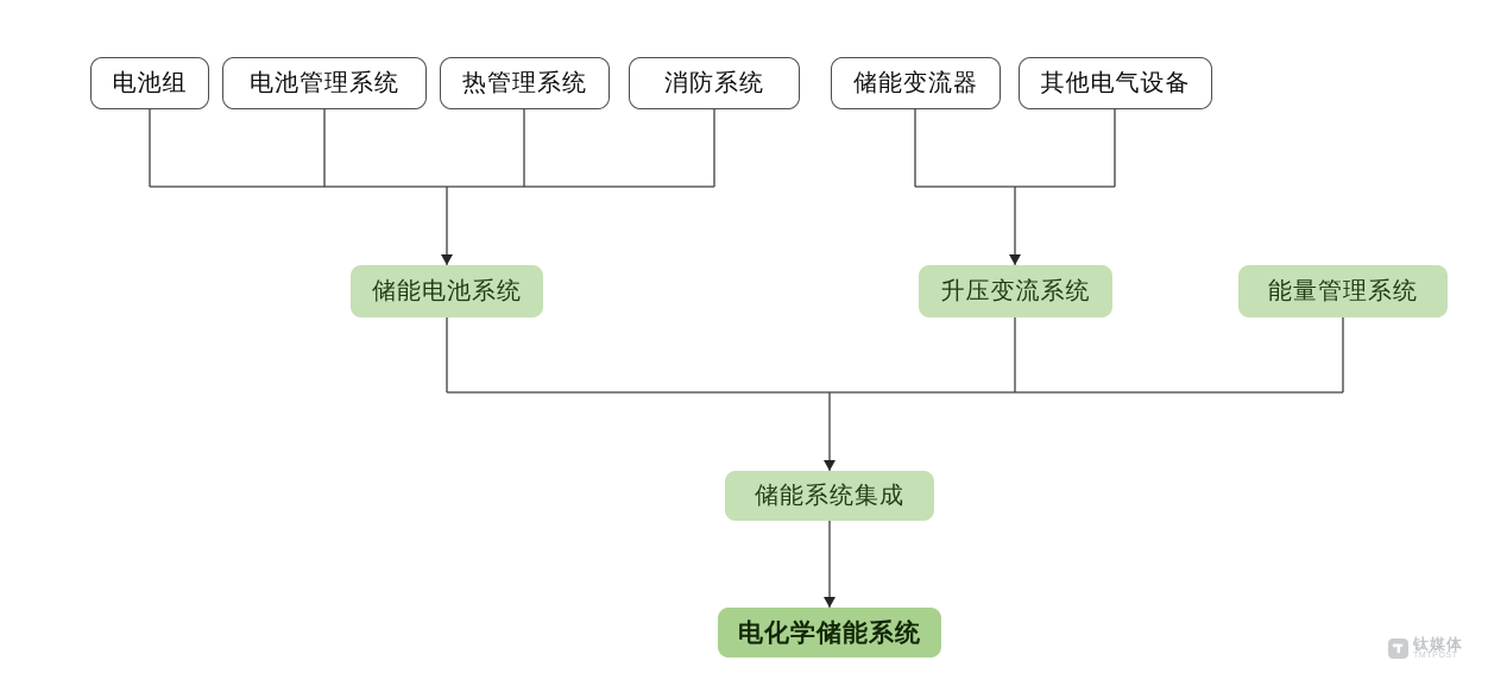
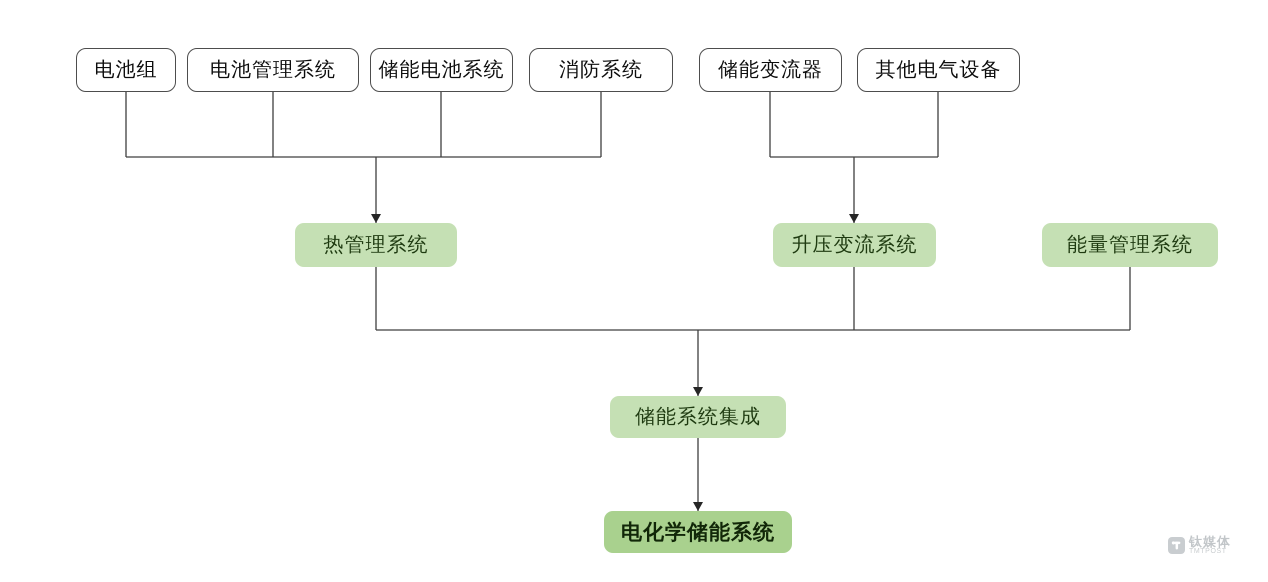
  电池组
  电池管理系统
- 热管理系统
+ 储能电池系统
  消防系统
  储能变流器
  其他电气设备
- 储能电池系统
+ 热管理系统
  升压变流系统
  能量管理系统
  储能系统集成
  电化学储能系统
  钛媒体
